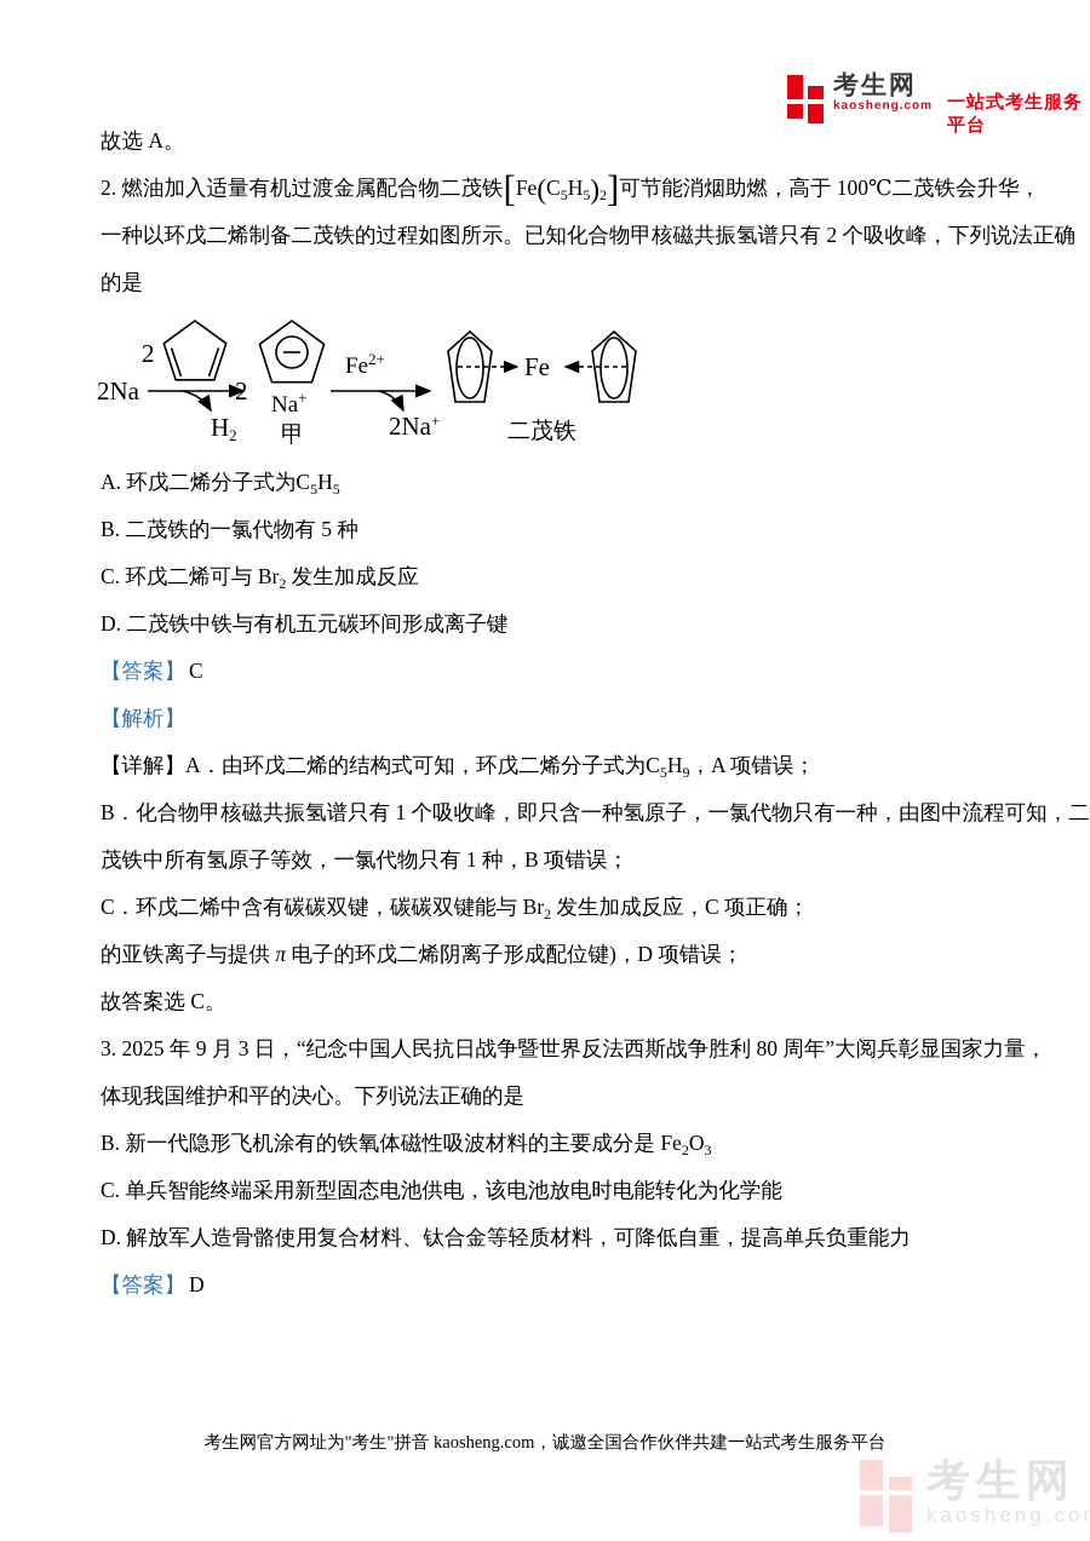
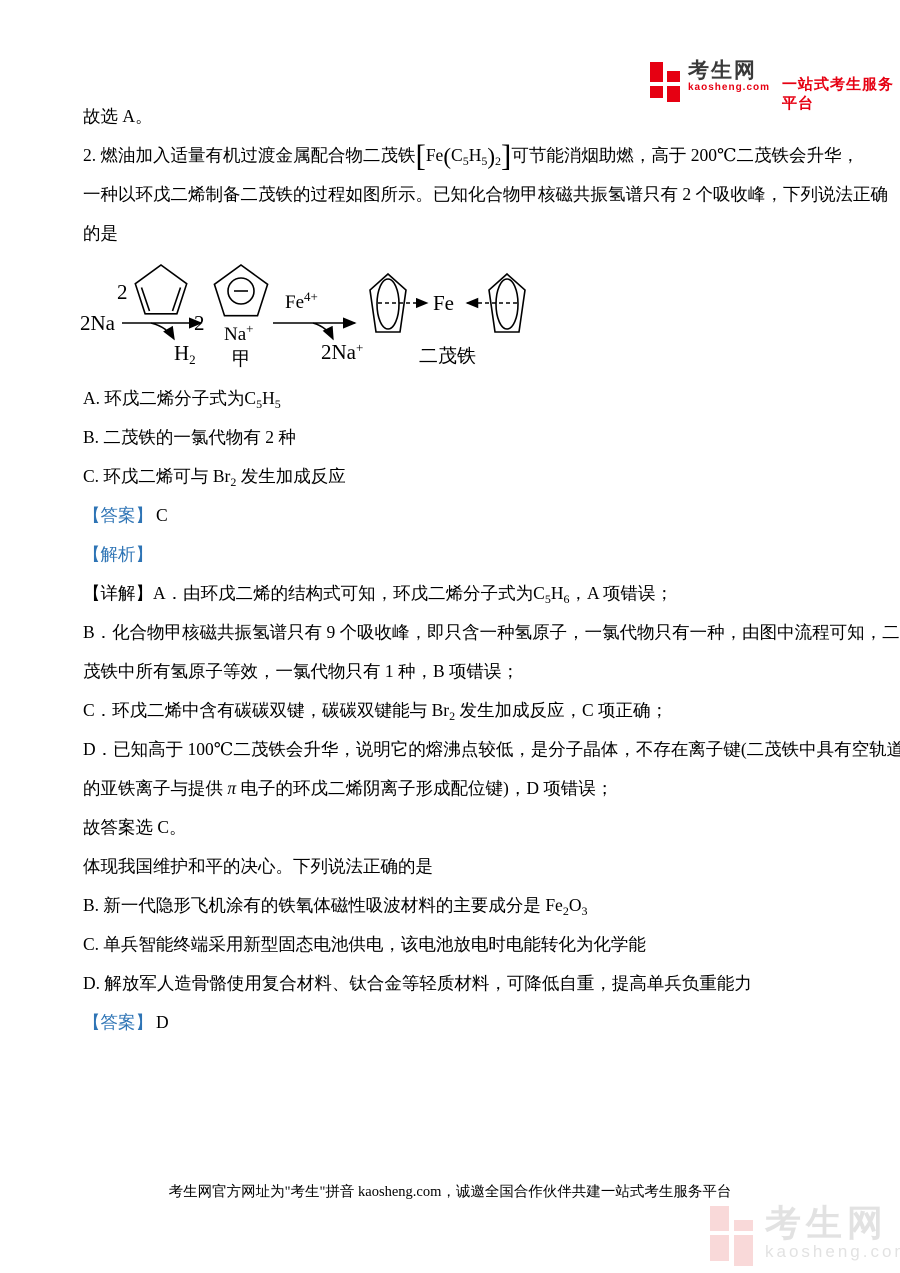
  考生网
  kaosheng.com
  一站式考生服务平台
  故选 A。
- 2. 燃油加入适量有机过渡金属配合物二茂铁[Fe(C5H5)2]可节能消烟助燃，高于 100℃二茂铁会升华，
+ 2. 燃油加入适量有机过渡金属配合物二茂铁[Fe(C5H5)2]可节能消烟助燃，高于 200℃二茂铁会升华，
  一种以环戊二烯制备二茂铁的过程如图所示。已知化合物甲核磁共振氢谱只有 2 个吸收峰，下列说法正确
  的是
  2Na
  2
  H2
  2
  Na+
  甲
- Fe2+
+ Fe4+
  2Na+
  Fe
  二茂铁
  A. 环戊二烯分子式为C5H5
- B. 二茂铁的一氯代物有 5 种
+ B. 二茂铁的一氯代物有 2 种
  C. 环戊二烯可与 Br2 发生加成反应
- D. 二茂铁中铁与有机五元碳环间形成离子键
  【答案】 C
  【解析】
- 【详解】A．由环戊二烯的结构式可知，环戊二烯分子式为C5H9，A 项错误；
+ 【详解】A．由环戊二烯的结构式可知，环戊二烯分子式为C5H6，A 项错误；
- B．化合物甲核磁共振氢谱只有 1 个吸收峰，即只含一种氢原子，一氯代物只有一种，由图中流程可知，二
+ B．化合物甲核磁共振氢谱只有 9 个吸收峰，即只含一种氢原子，一氯代物只有一种，由图中流程可知，二
  茂铁中所有氢原子等效，一氯代物只有 1 种，B 项错误；
  C．环戊二烯中含有碳碳双键，碳碳双键能与 Br2 发生加成反应，C 项正确；
+ D．已知高于 100℃二茂铁会升华，说明它的熔沸点较低，是分子晶体，不存在离子键(二茂铁中具有空轨道
  的亚铁离子与提供 π 电子的环戊二烯阴离子形成配位键)，D 项错误；
  故答案选 C。
- 3. 2025 年 9 月 3 日，“纪念中国人民抗日战争暨世界反法西斯战争胜利 80 周年”大阅兵彰显国家力量，
  体现我国维护和平的决心。下列说法正确的是
  B. 新一代隐形飞机涂有的铁氧体磁性吸波材料的主要成分是 Fe2O3
  C. 单兵智能终端采用新型固态电池供电，该电池放电时电能转化为化学能
  D. 解放军人造骨骼使用复合材料、钛合金等轻质材料，可降低自重，提高单兵负重能力
  【答案】 D
  考生网官方网址为"考生"拼音 kaosheng.com，诚邀全国合作伙伴共建一站式考生服务平台
  考生网
  kaosheng.co
